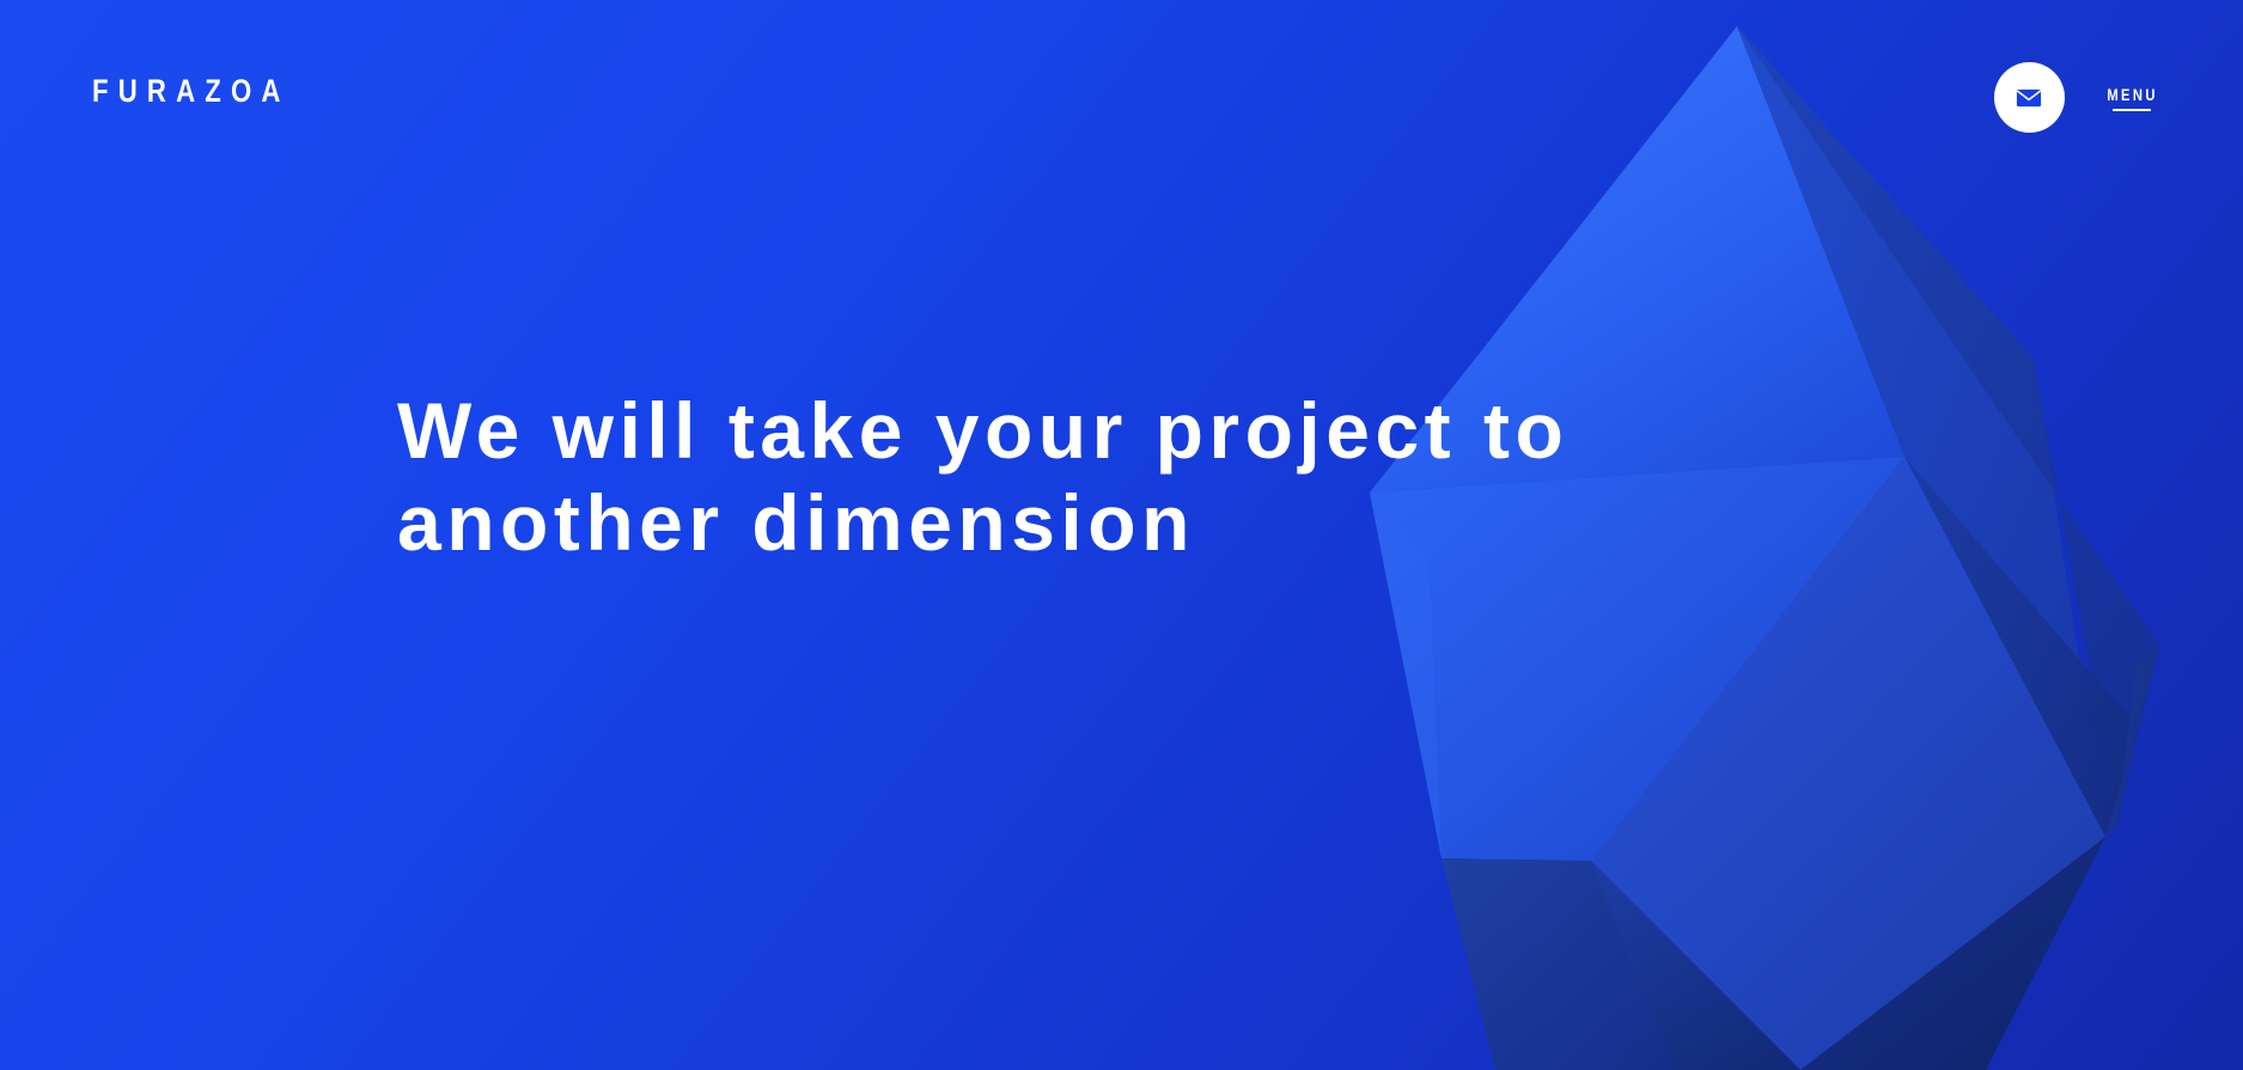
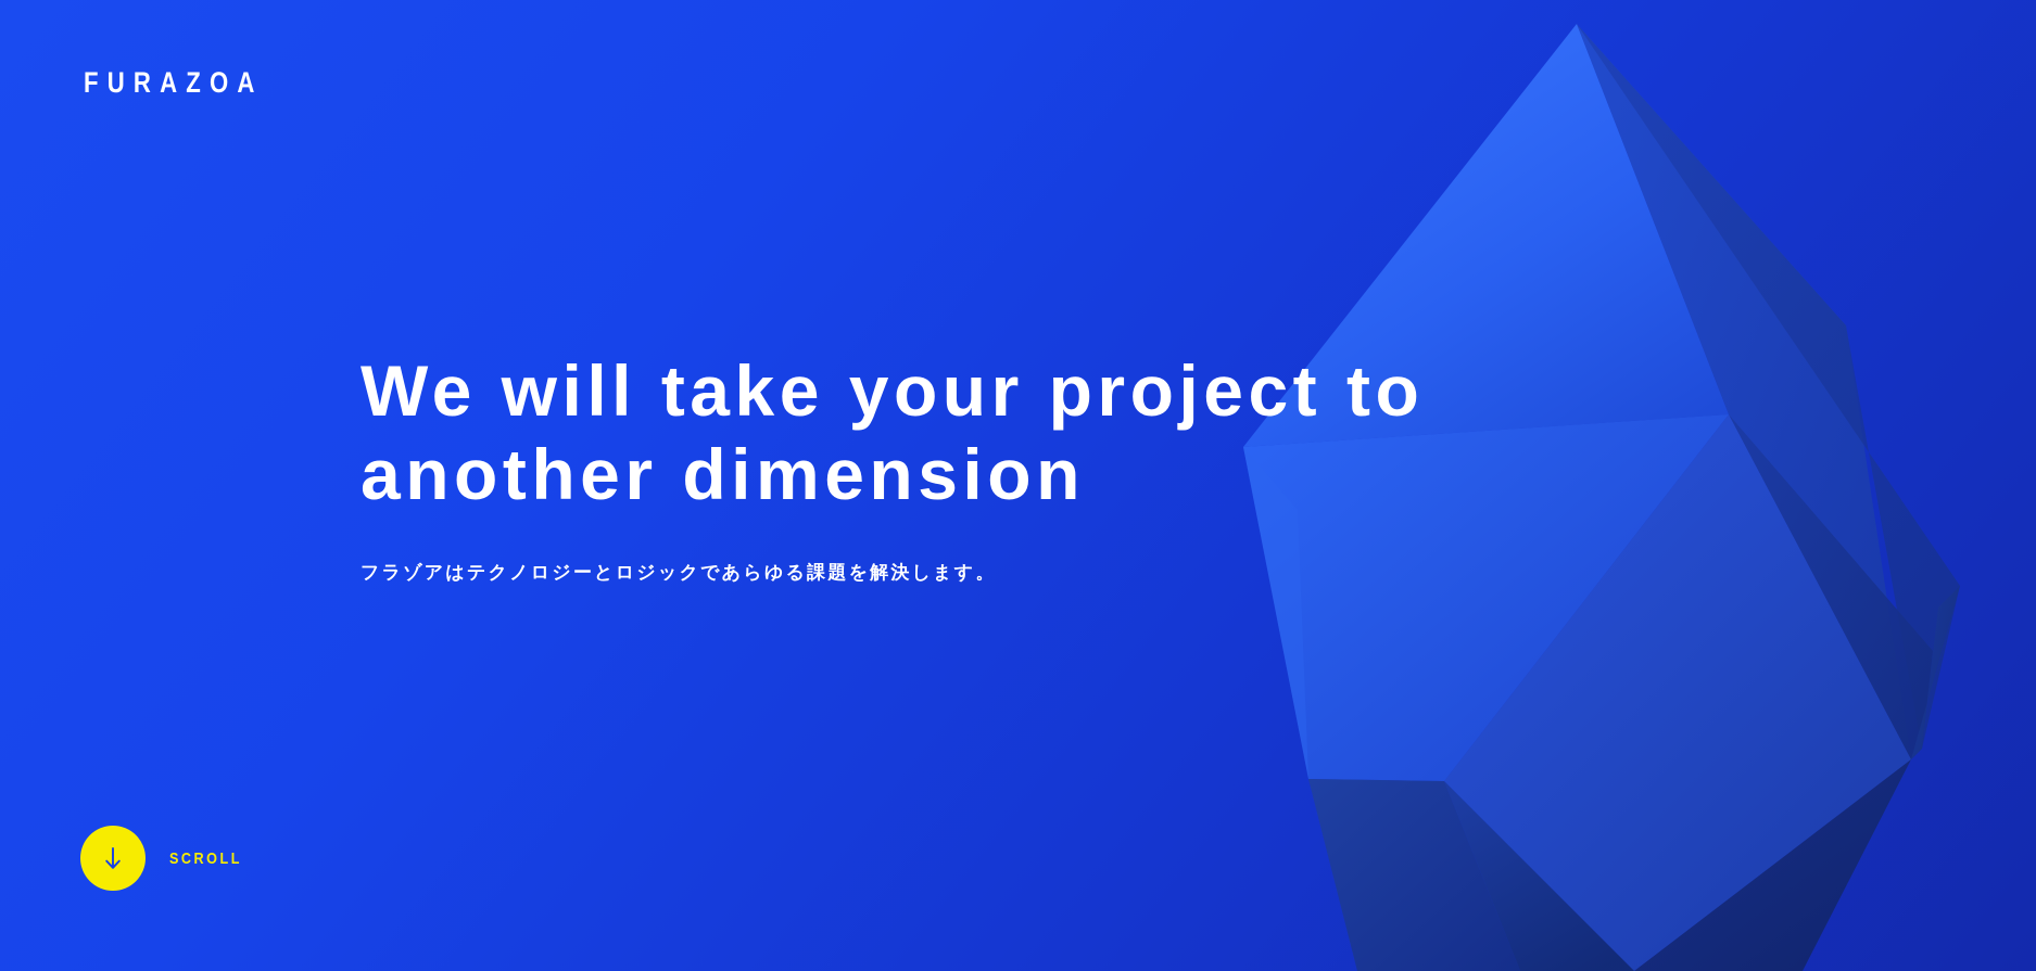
  FURAZOA
- MENU
  We will take your project to
  another dimension
+ フラゾアはテクノロジーとロジックであらゆる課題を解決します。
+ SCROLL
